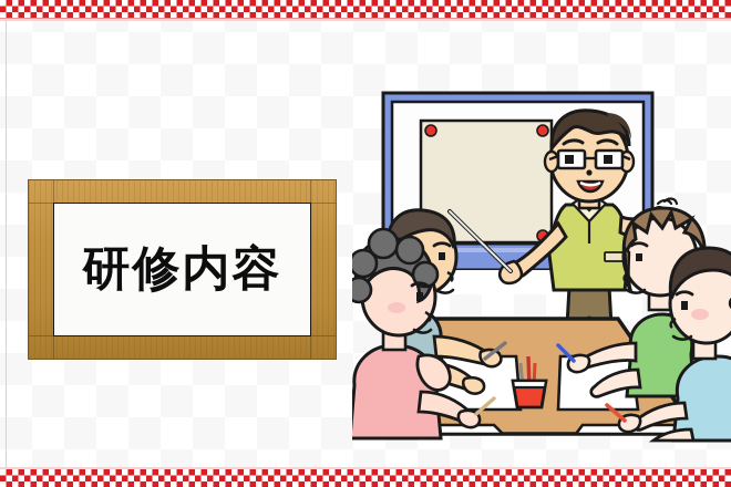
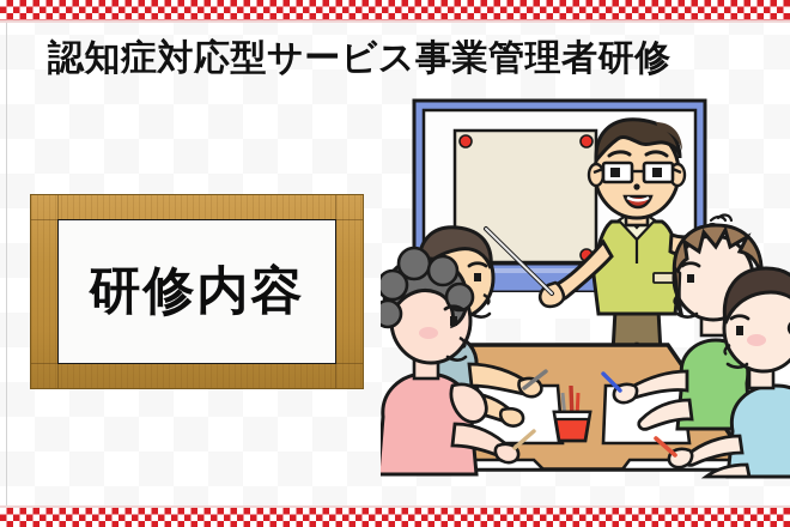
+ 認知症対応型サービス事業管理者研修
  研修内容
